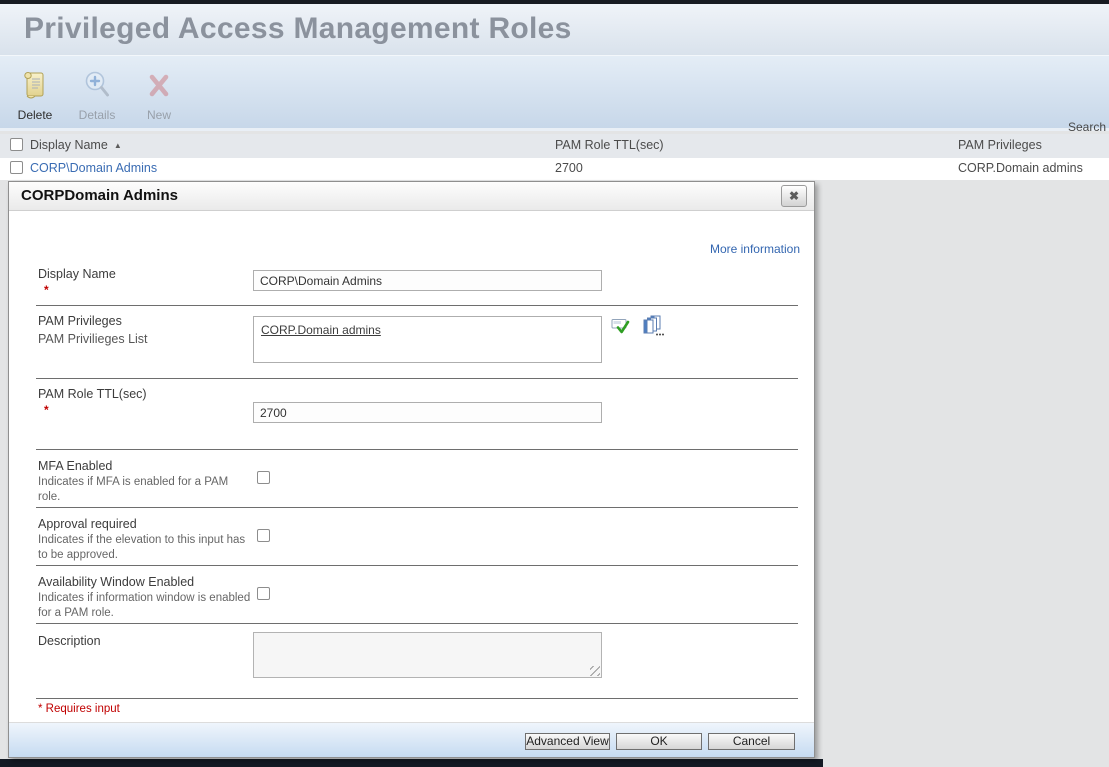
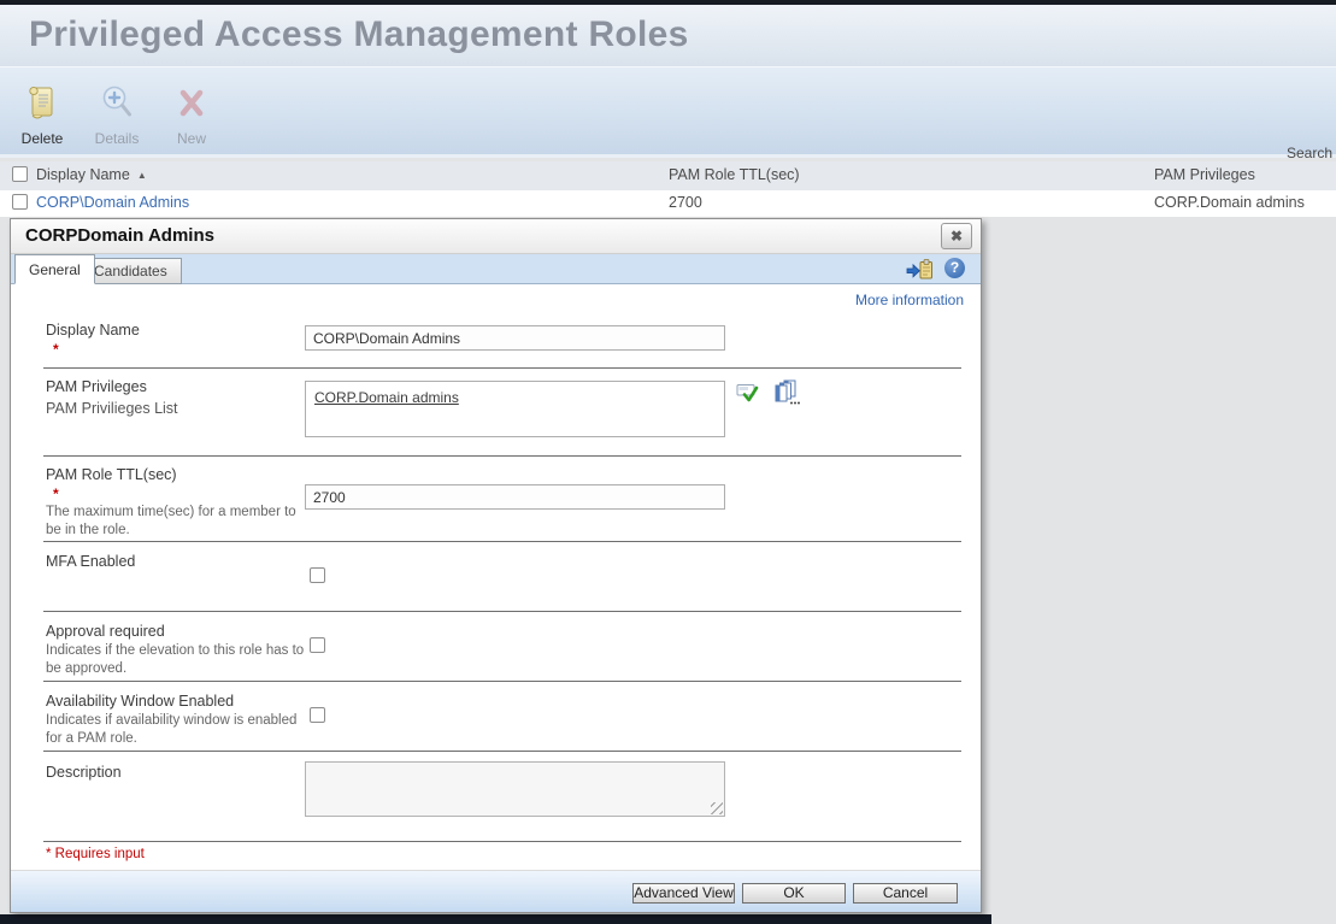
  Privileged Access Management Roles
  Delete
  Details
  New
  Search
  Display Name ▲
  PAM Role TTL(sec)
  PAM Privileges
  CORP\Domain Admins
  2700
  CORP.Domain admins
  CORPDomain Admins
  ✖
+ General
+ Candidates
+ ?
  More information
  Display Name
  *
  CORP\Domain Admins
  PAM Privileges
  PAM Privilieges List
  CORP.Domain admins
  PAM Role TTL(sec)
  *
+ The maximum time(sec) for a member to be in the role.
  2700
  MFA Enabled
- Indicates if MFA is enabled for a PAM role.
  Approval required
- Indicates if the elevation to this input has to be approved.
+ Indicates if the elevation to this role has to be approved.
  Availability Window Enabled
- Indicates if information window is enabled for a PAM role.
+ Indicates if availability window is enabled for a PAM role.
  Description
  * Requires input
  Advanced View
  OK
  Cancel
